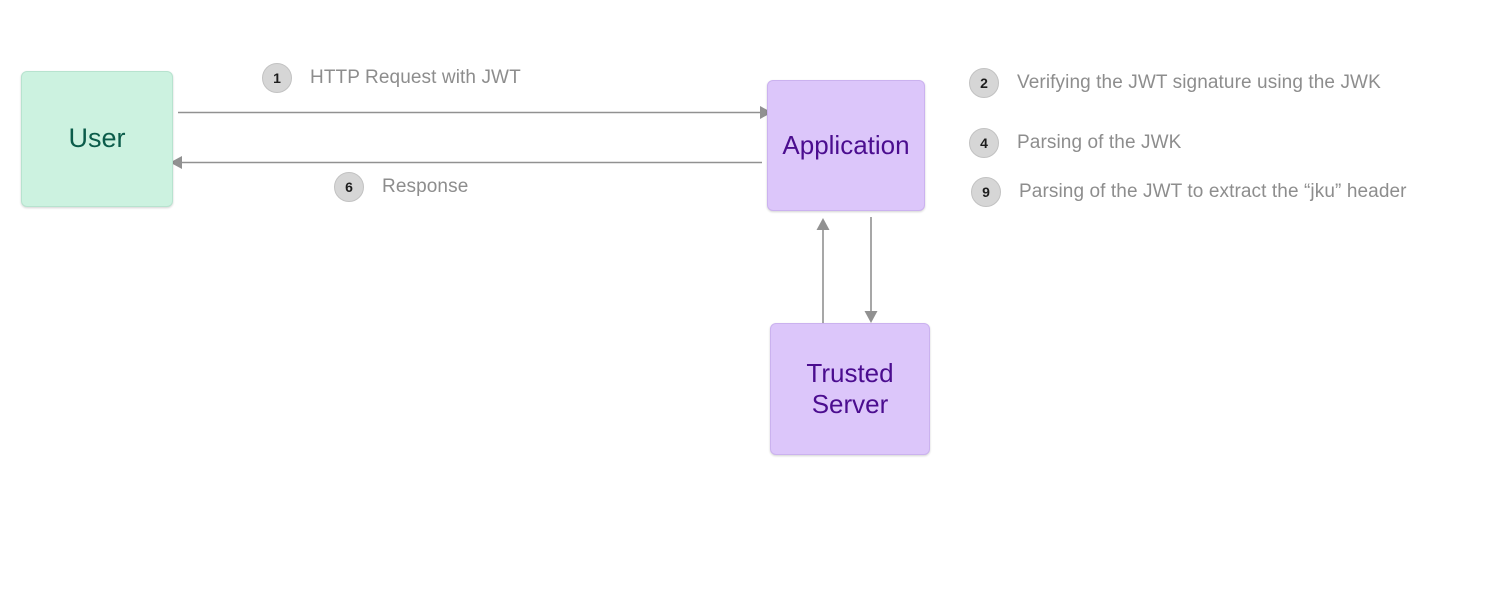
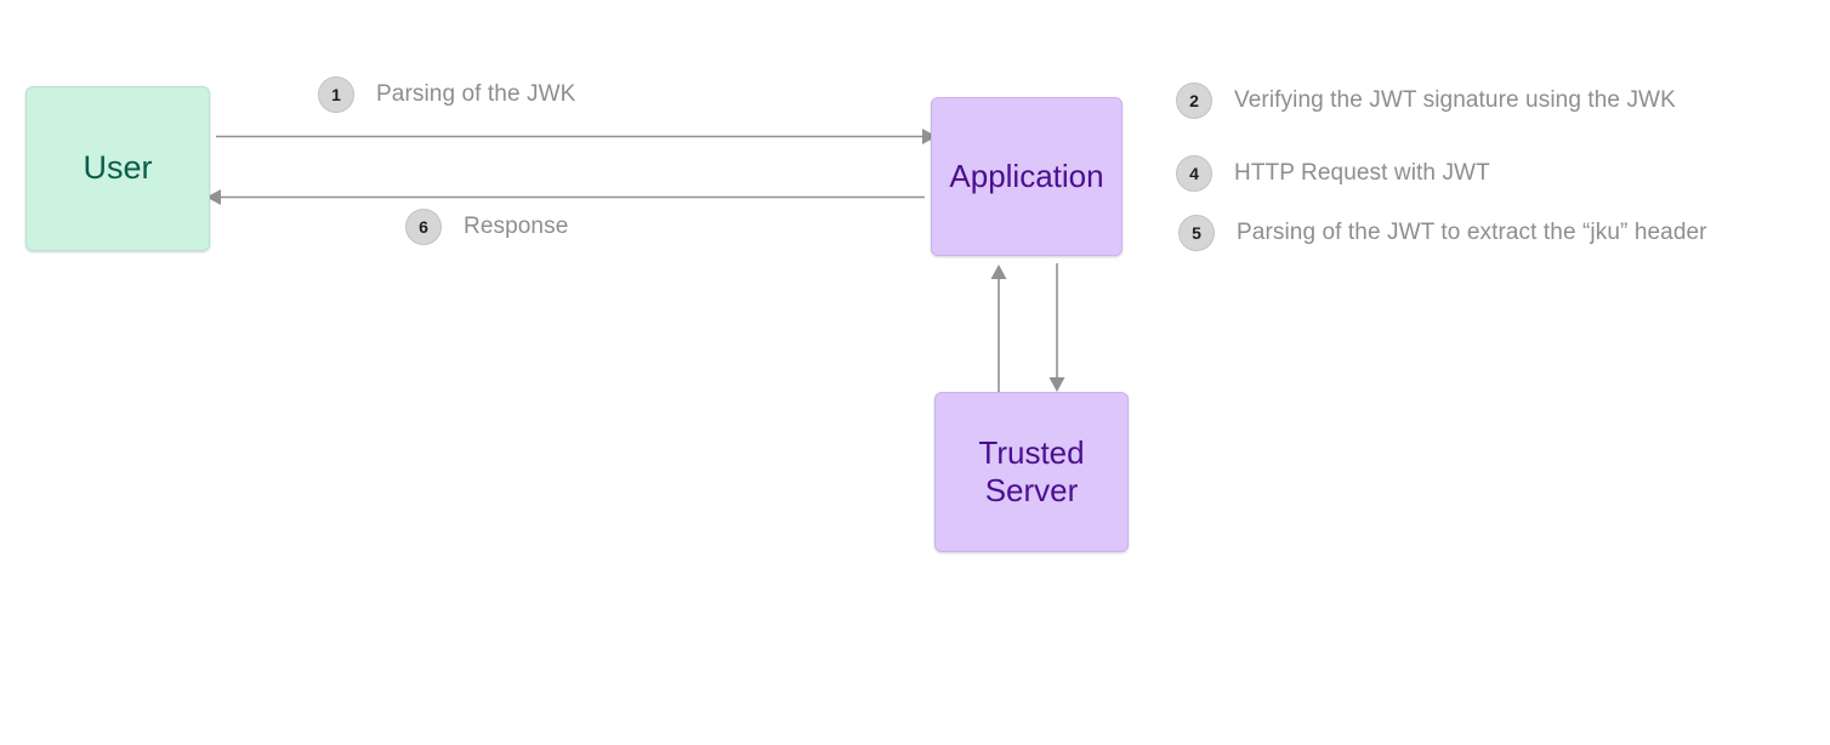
  User
  Application
  Trusted
  Server
  1
- HTTP Request with JWT
+ Parsing of the JWK
  6
  Response
  2
  Verifying the JWT signature using the JWK
  4
- Parsing of the JWK
+ HTTP Request with JWT
- 9
+ 5
  Parsing of the JWT to extract the “jku” header
